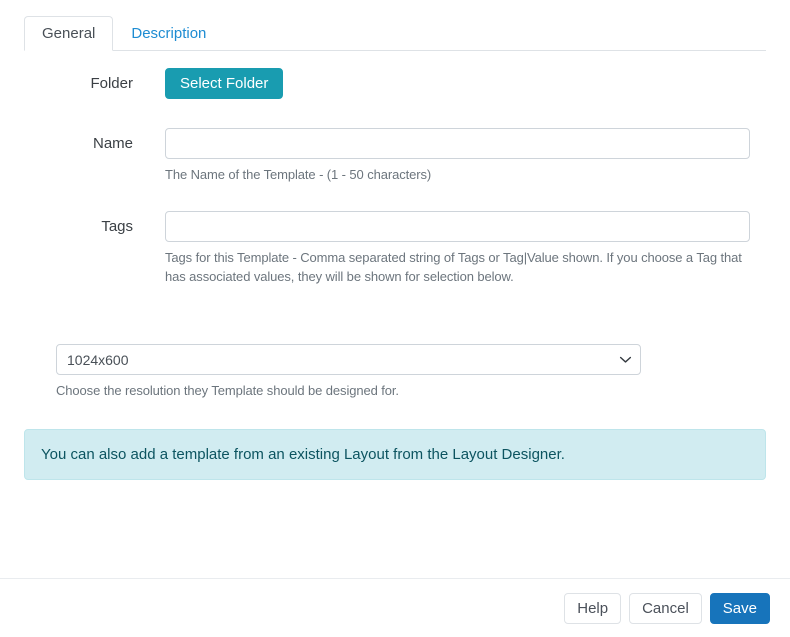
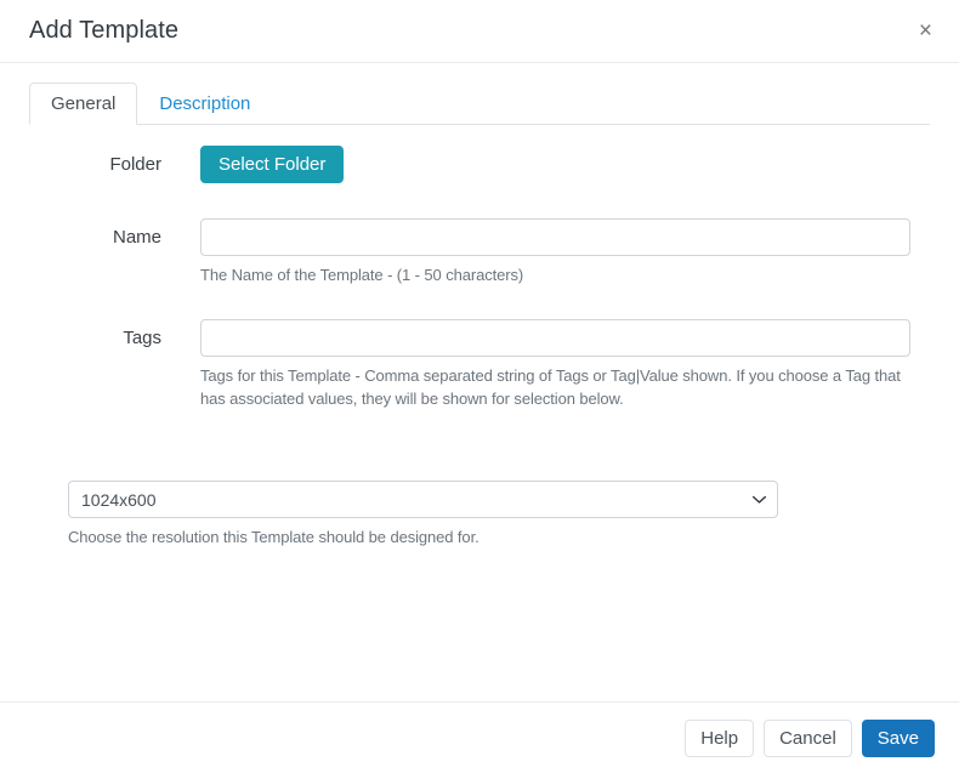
+ Add Template
+ ×
  General
  Description
  Folder
  Select Folder
  Name
  The Name of the Template - (1 - 50 characters)
  Tags
  Tags for this Template - Comma separated string of Tags or Tag|Value shown. If you choose a Tag that has associated values, they will be shown for selection below.
  1024x600
- Choose the resolution they Template should be designed for.
+ Choose the resolution this Template should be designed for.
- You can also add a template from an existing Layout from the Layout Designer.
  Help
  Cancel
  Save
